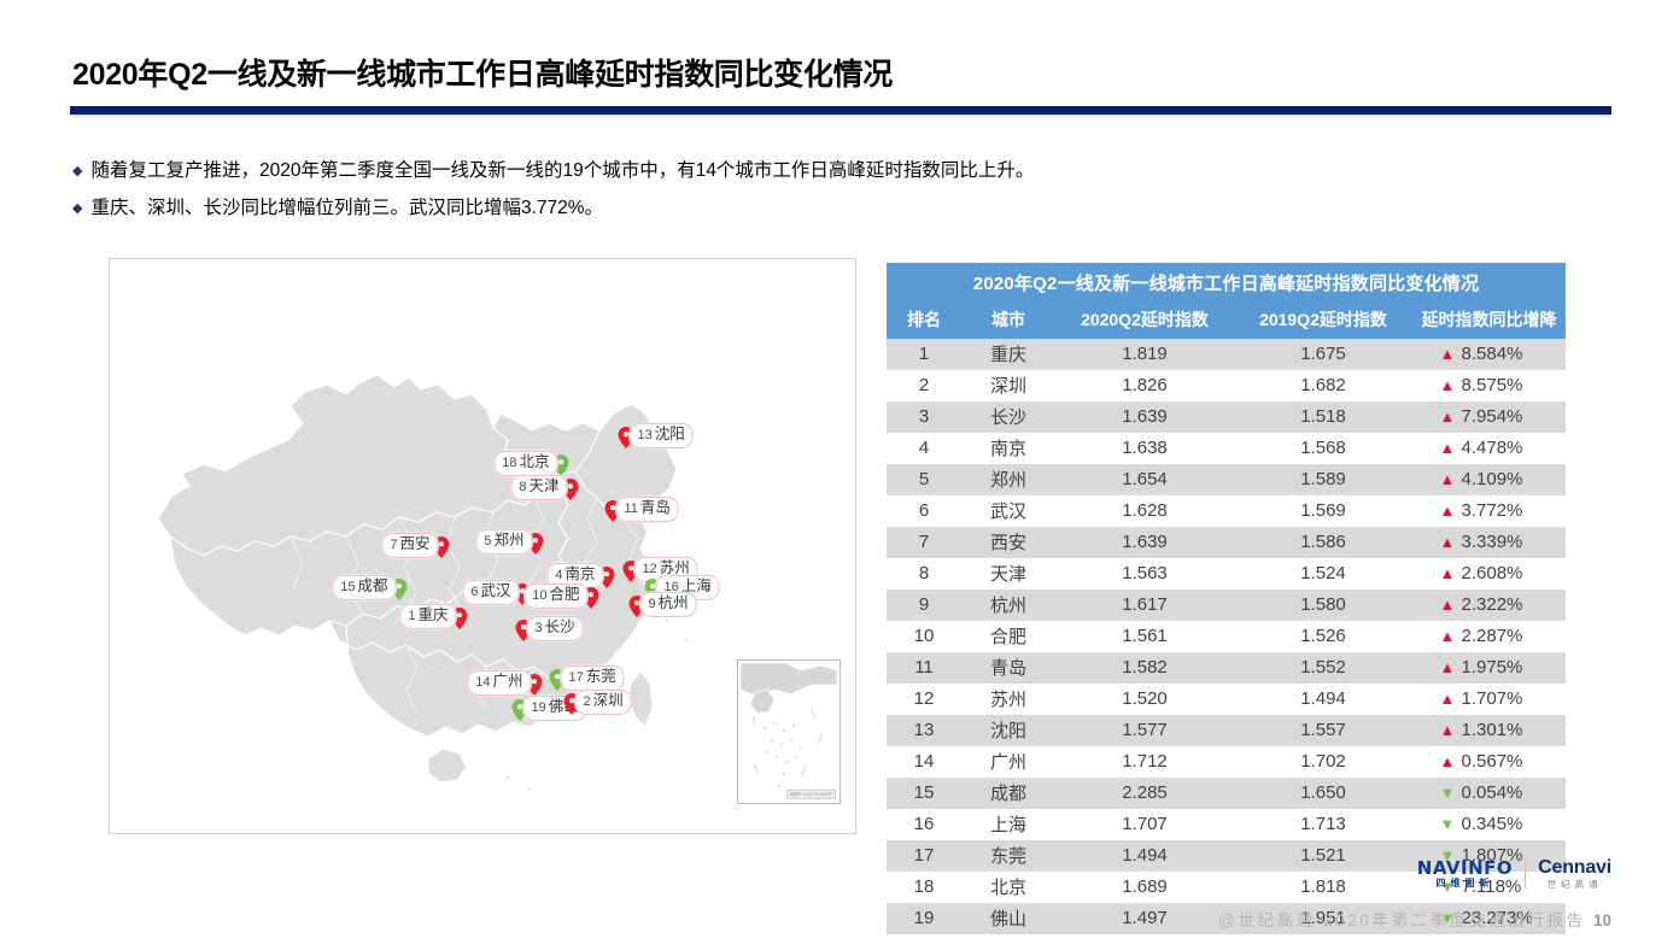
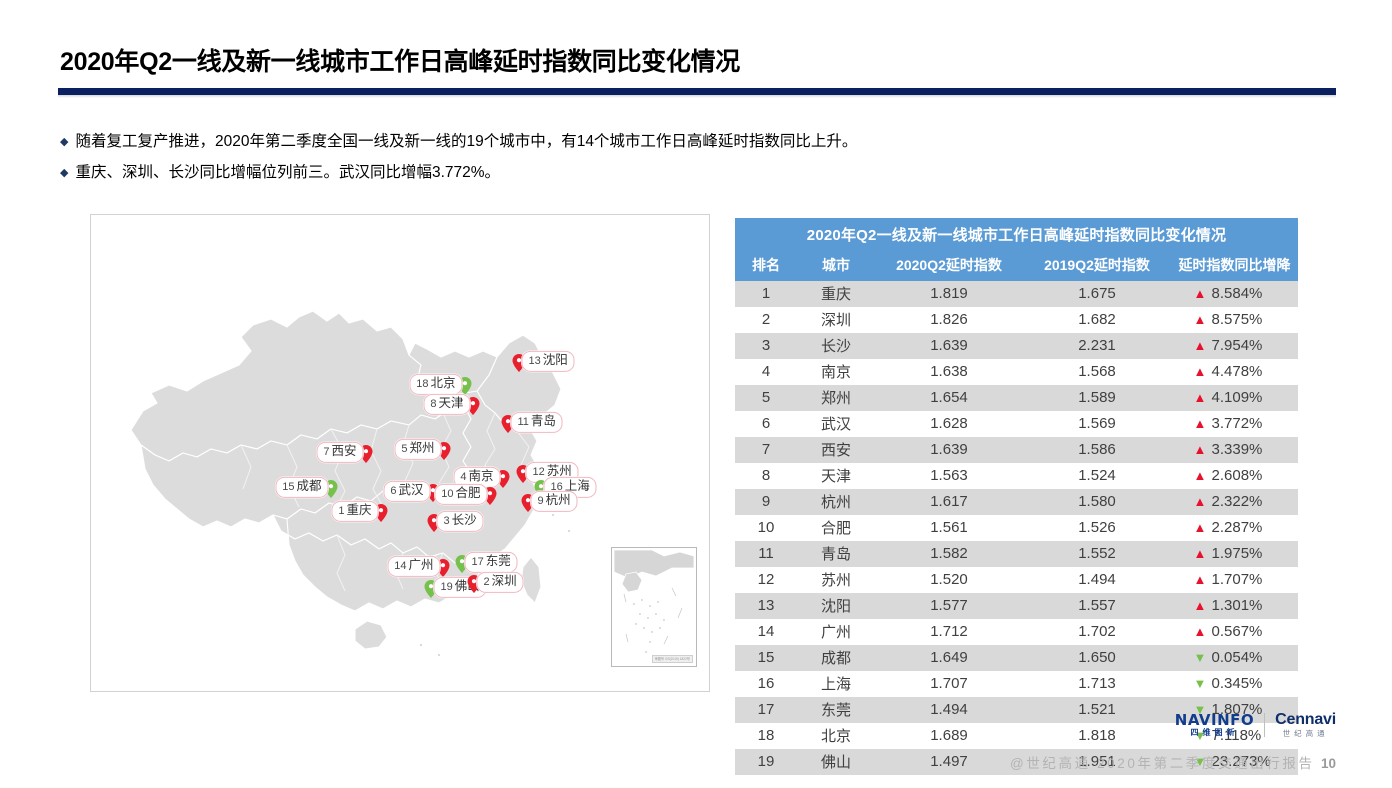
  2020年Q2一线及新一线城市工作日高峰延时指数同比变化情况
  ◆
  随着复工复产推进，2020年第二季度全国一线及新一线的19个城市中，有14个城市工作日高峰延时指数同比上升。
  ◆
  重庆、深圳、长沙同比增幅位列前三。武汉同比增幅3.772%。
  13 沈阳
  18 北京
  8 天津
  11 青岛
  7 西安
  5 郑州
  4 南京
  12 苏州
  16 上海
  15 成都
  6 武汉
  10 合肥
  9 杭州
  1 重庆
  3 长沙
  14 广州
  17 东莞
  19 佛
  2 深圳
  2020年Q2一线及新一线城市工作日高峰延时指数同比变化情况
  排名	城市	2020Q2延时指数	2019Q2延时指数	延时指数同比增降
  1	重庆	1.819	1.675	▲ 8.584%
  2	深圳	1.826	1.682	▲ 8.575%
- 3	长沙	1.639	1.518	▲ 7.954%
+ 3	长沙	1.639	2.231	▲ 7.954%
  4	南京	1.638	1.568	▲ 4.478%
  5	郑州	1.654	1.589	▲ 4.109%
  6	武汉	1.628	1.569	▲ 3.772%
  7	西安	1.639	1.586	▲ 3.339%
  8	天津	1.563	1.524	▲ 2.608%
  9	杭州	1.617	1.580	▲ 2.322%
  10	合肥	1.561	1.526	▲ 2.287%
  11	青岛	1.582	1.552	▲ 1.975%
  12	苏州	1.520	1.494	▲ 1.707%
  13	沈阳	1.577	1.557	▲ 1.301%
  14	广州	1.712	1.702	▲ 0.567%
- 15	成都	2.285	1.650	▼ 0.054%
+ 15	成都	1.649	1.650	▼ 0.054%
  16	上海	1.707	1.713	▼ 0.345%
  17	东莞	1.494	1.521	▼ 1.807%
  18	北京	1.689	1.818	▼ 7.118%
  19	佛山	1.497	1.951	▼ 23.273%
  NAVINFO
  四维图新
  Cennavi
  世纪高通
  @世纪高通 2020年第二季度交通出行报告 10
